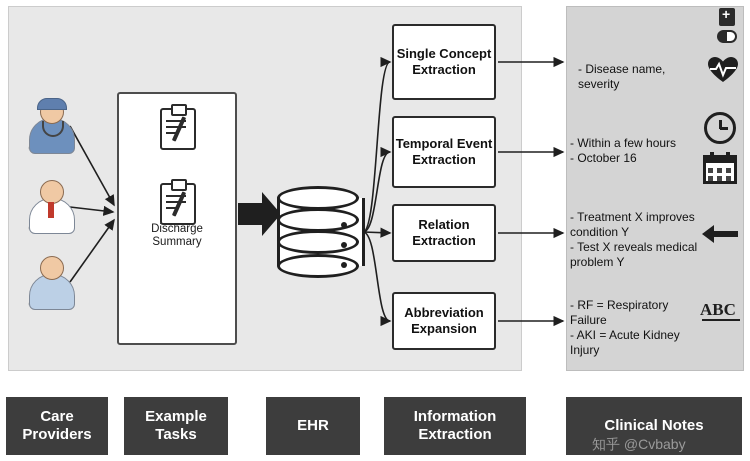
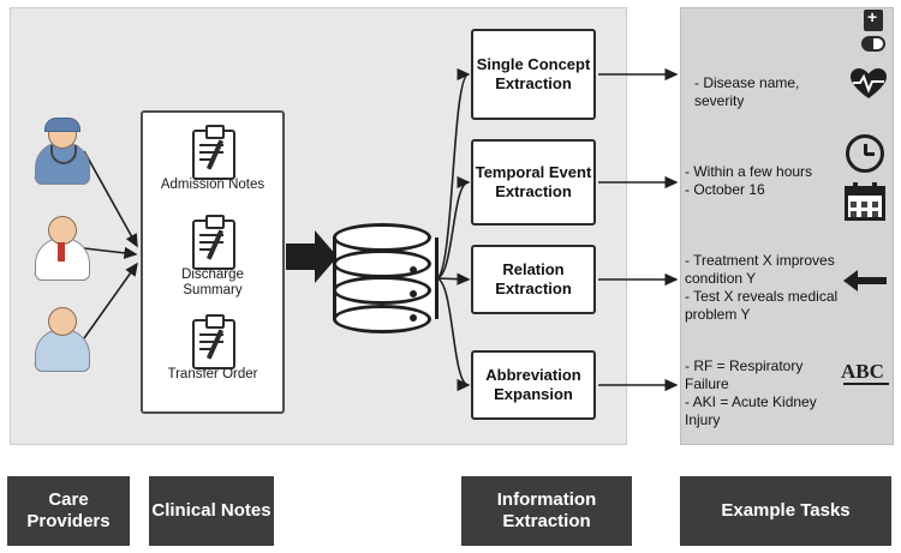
+ Admission Notes
  Discharge
  Summary
+ Transfer Order
  Single Concept Extraction
  Temporal Event Extraction
  Relation Extraction
  Abbreviation Expansion
  - Disease name, severity
  - Within a few hours
  - October 16
  - Treatment X improves condition Y
  - Test X reveals medical problem Y
  - RF = Respiratory Failure
  - AKI = Acute Kidney Injury
  ABC
  Care Providers
- Example Tasks
+ Clinical Notes
- EHR
  Information Extraction
- Clinical Notes
+ Example Tasks
- 知乎 @Cvbaby
